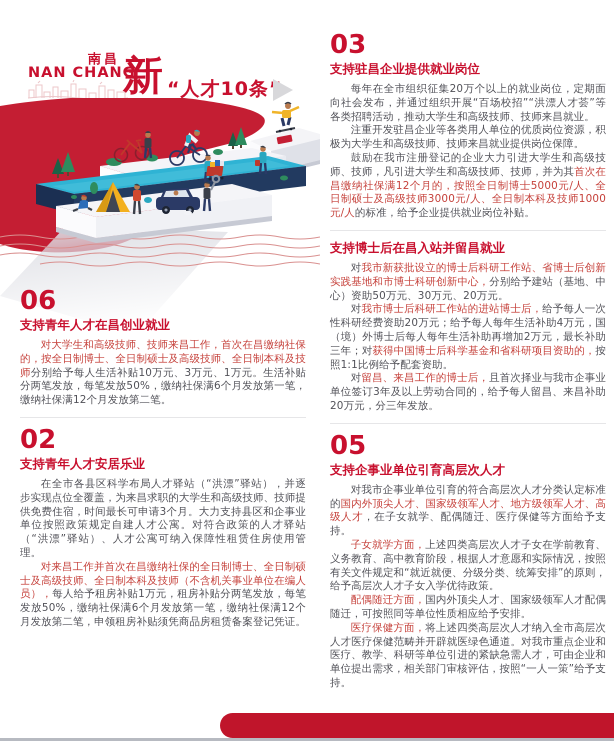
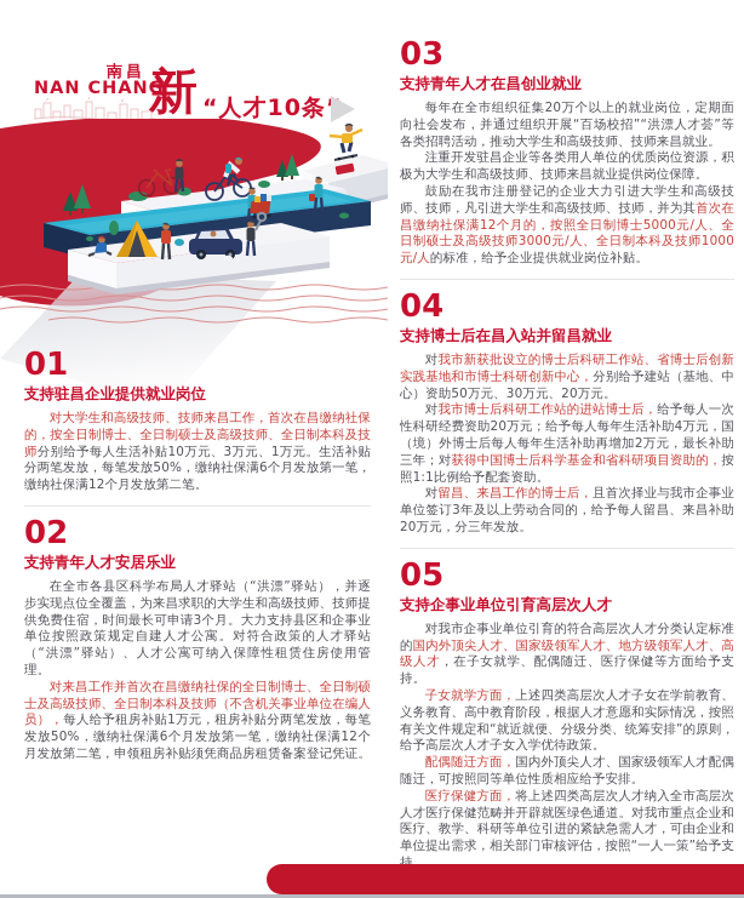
  南昌
  NAN CHANG
  新
  “人才10条”
- 06
+ 01
- 支持青年人才在昌创业就业
+ 支持驻昌企业提供就业岗位
  对大学生和高级技师、技师来昌工作，首次在昌缴纳社保的，按全日制博士、全日制硕士及高级技师、全日制本科及技师分别给予每人生活补贴10万元、3万元、1万元。生活补贴分两笔发放，每笔发放50%，缴纳社保满6个月发放第一笔，缴纳社保满12个月发放第二笔。
  02
  支持青年人才安居乐业
  在全市各县区科学布局人才驿站（“洪漂”驿站），并逐步实现点位全覆盖，为来昌求职的大学生和高级技师、技师提供免费住宿，时间最长可申请3个月。大力支持县区和企事业单位按照政策规定自建人才公寓。对符合政策的人才驿站（“洪漂”驿站）、人才公寓可纳入保障性租赁住房使用管理。
  对来昌工作并首次在昌缴纳社保的全日制博士、全日制硕士及高级技师、全日制本科及技师（不含机关事业单位在编人员），每人给予租房补贴1万元，租房补贴分两笔发放，每笔发放50%，缴纳社保满6个月发放第一笔，缴纳社保满12个月发放第二笔，申领租房补贴须凭商品房租赁备案登记凭证。
  03
- 支持驻昌企业提供就业岗位
+ 支持青年人才在昌创业就业
  每年在全市组织征集20万个以上的就业岗位，定期面向社会发布，并通过组织开展“百场校招”“洪漂人才荟”等各类招聘活动，推动大学生和高级技师、技师来昌就业。
  注重开发驻昌企业等各类用人单位的优质岗位资源，积极为大学生和高级技师、技师来昌就业提供岗位保障。
  鼓励在我市注册登记的企业大力引进大学生和高级技师、技师，凡引进大学生和高级技师、技师，并为其首次在昌缴纳社保满12个月的，按照全日制博士5000元/人、全日制硕士及高级技师3000元/人、全日制本科及技师1000元/人的标准，给予企业提供就业岗位补贴。
+ 04
  支持博士后在昌入站并留昌就业
  对我市新获批设立的博士后科研工作站、省博士后创新实践基地和市博士科研创新中心，分别给予建站（基地、中心）资助50万元、30万元、20万元。
  对我市博士后科研工作站的进站博士后，给予每人一次性科研经费资助20万元；给予每人每年生活补助4万元，国（境）外博士后每人每年生活补助再增加2万元，最长补助三年；对获得中国博士后科学基金和省科研项目资助的，按照1:1比例给予配套资助。
  对留昌、来昌工作的博士后，且首次择业与我市企事业单位签订3年及以上劳动合同的，给予每人留昌、来昌补助20万元，分三年发放。
  05
  支持企事业单位引育高层次人才
  对我市企事业单位引育的符合高层次人才分类认定标准的国内外顶尖人才、国家级领军人才、地方级领军人才、高级人才，在子女就学、配偶随迁、医疗保健等方面给予支持。
  子女就学方面，上述四类高层次人才子女在学前教育、义务教育、高中教育阶段，根据人才意愿和实际情况，按照有关文件规定和“就近就便、分级分类、统筹安排”的原则，给予高层次人才子女入学优待政策。
  配偶随迁方面，国内外顶尖人才、国家级领军人才配偶随迁，可按照同等单位性质相应给予安排。
  医疗保健方面，将上述四类高层次人才纳入全市高层次人才医疗保健范畴并开辟就医绿色通道。对我市重点企业和医疗、教学、科研等单位引进的紧缺急需人才，可由企业和单位提出需求，相关部门审核评估，按照“一人一策”给予支持。
